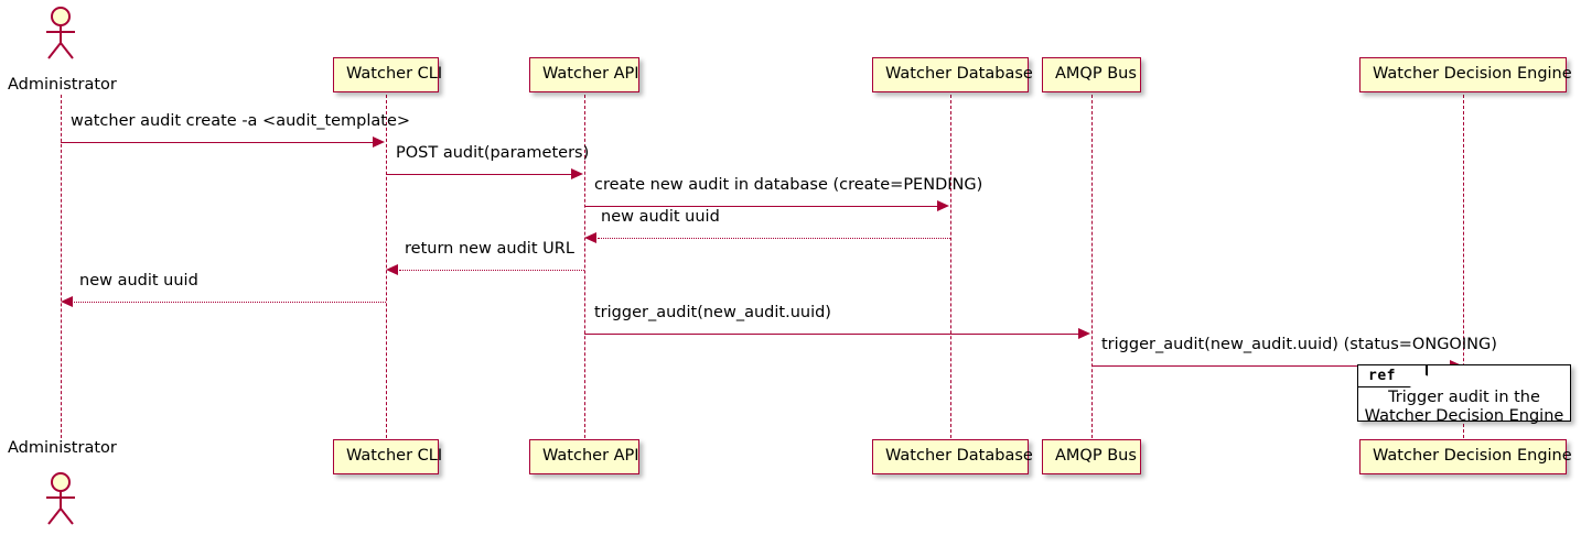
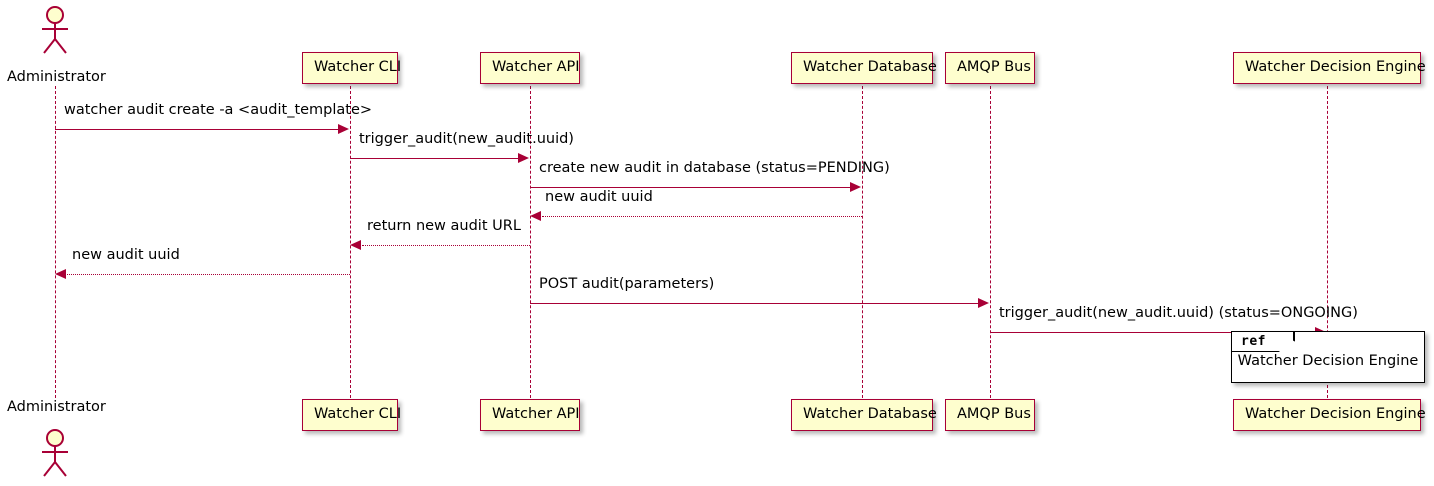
  Administrator
  Administrator
  Watcher CLI
  Watcher API
  Watcher Database
  AMQP Bus
  Watcher Decision Engine
  Watcher CLI
  Watcher API
  Watcher Database
  AMQP Bus
  Watcher Decision Engine
  watcher audit create -a <audit_template>
- POST audit(parameters)
+ trigger_audit(new_audit.uuid)
- create new audit in database (create=PENDING)
+ create new audit in database (status=PENDING)
  new audit uuid
  return new audit URL
  new audit uuid
- trigger_audit(new_audit.uuid)
+ POST audit(parameters)
  trigger_audit(new_audit.uuid) (status=ONGOING)
  ref
- Trigger audit in the
  Watcher Decision Engine
